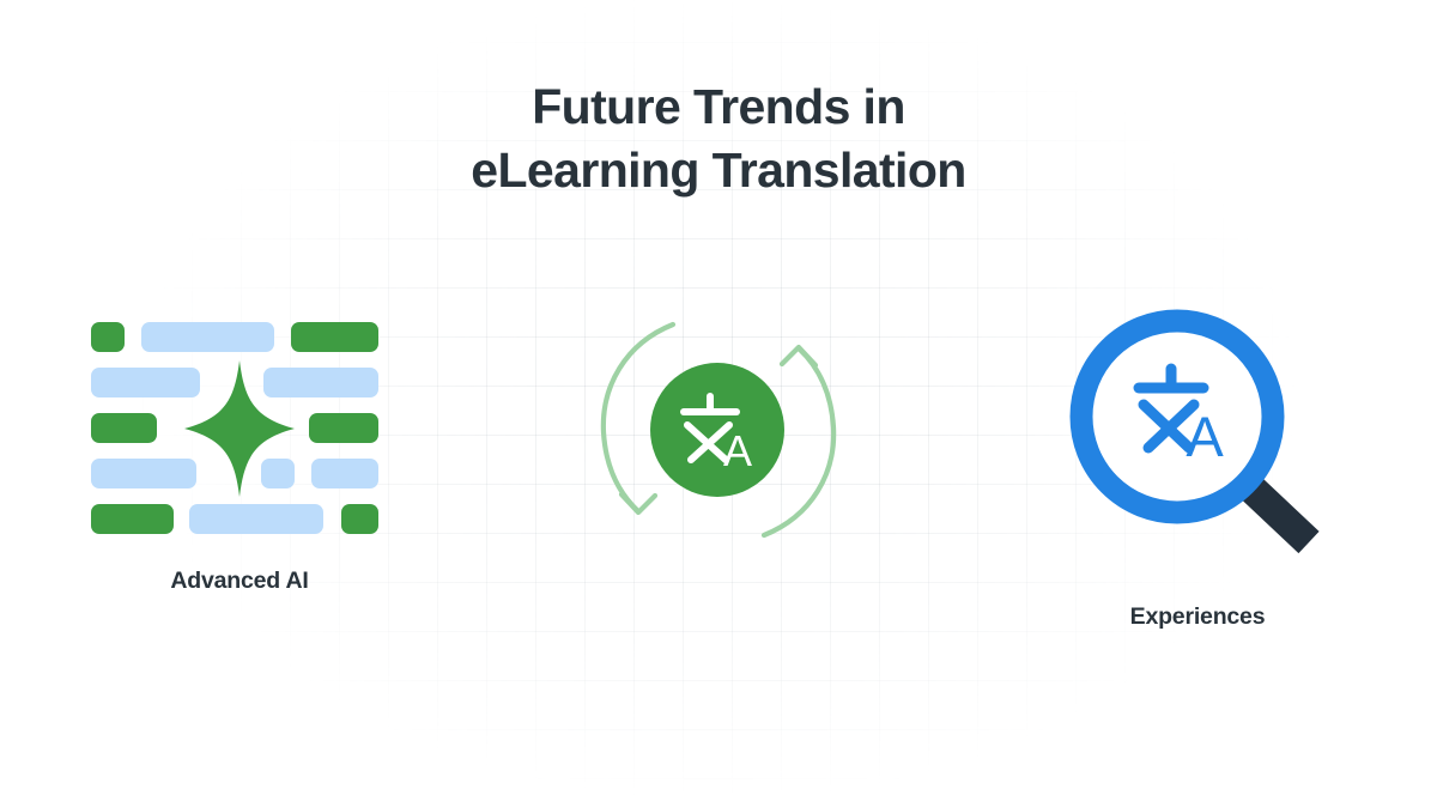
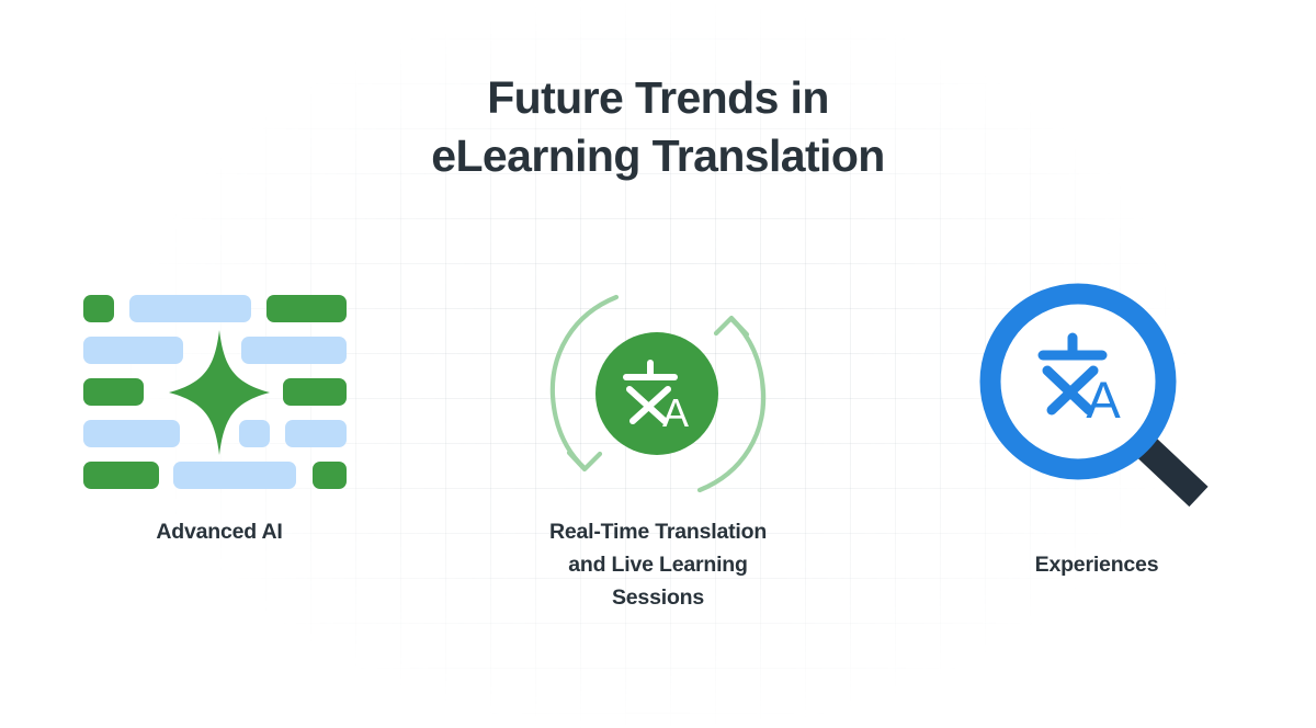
  Future Trends in
  eLearning Translation
  Advanced AI
  A
+ Real-Time Translation
+ and Live Learning
+ Sessions
  A
  Experiences
